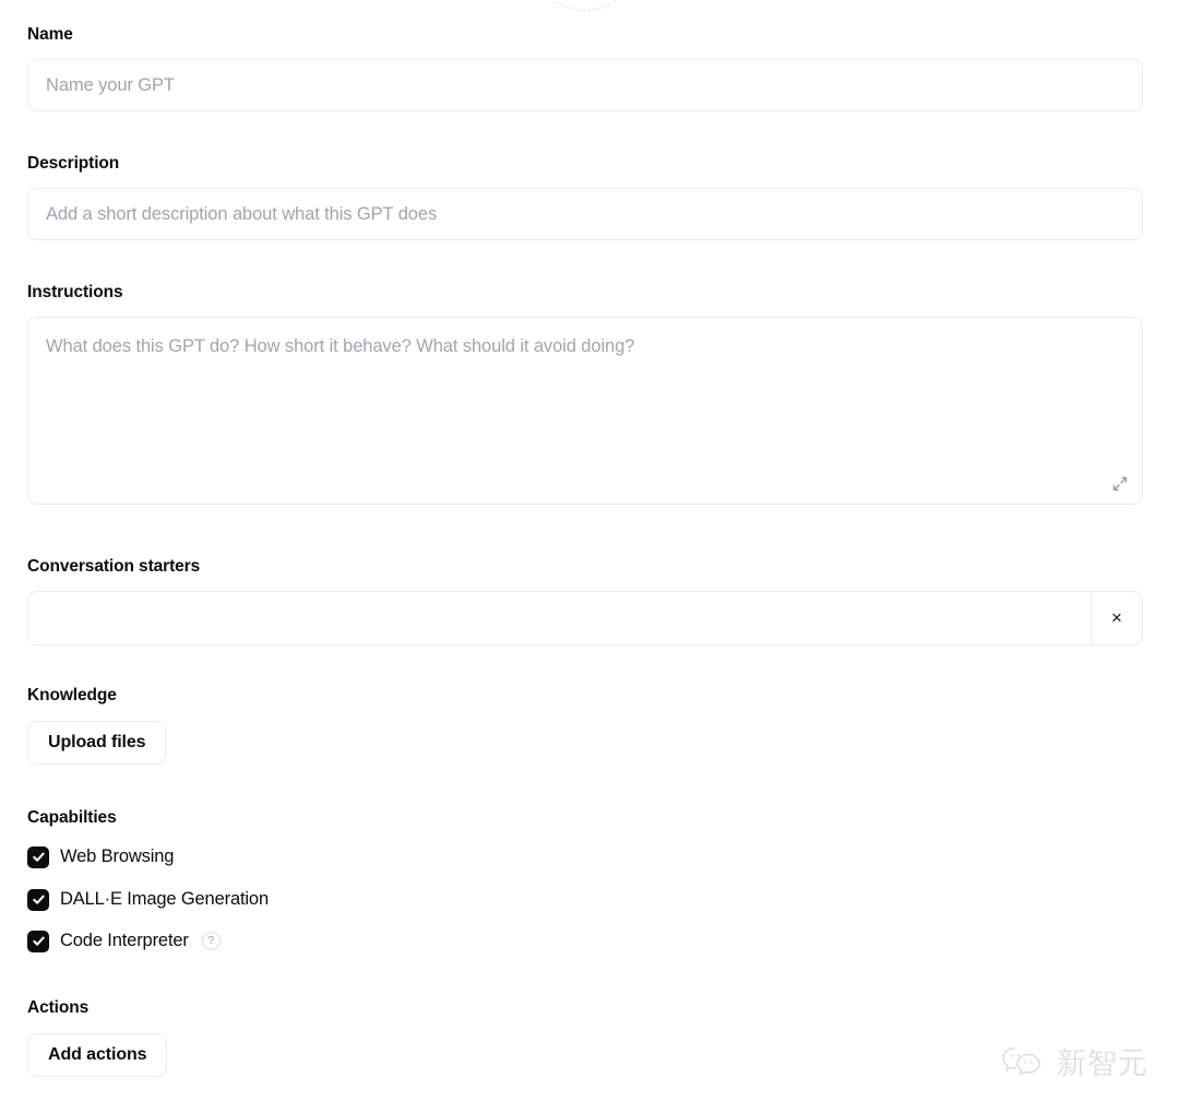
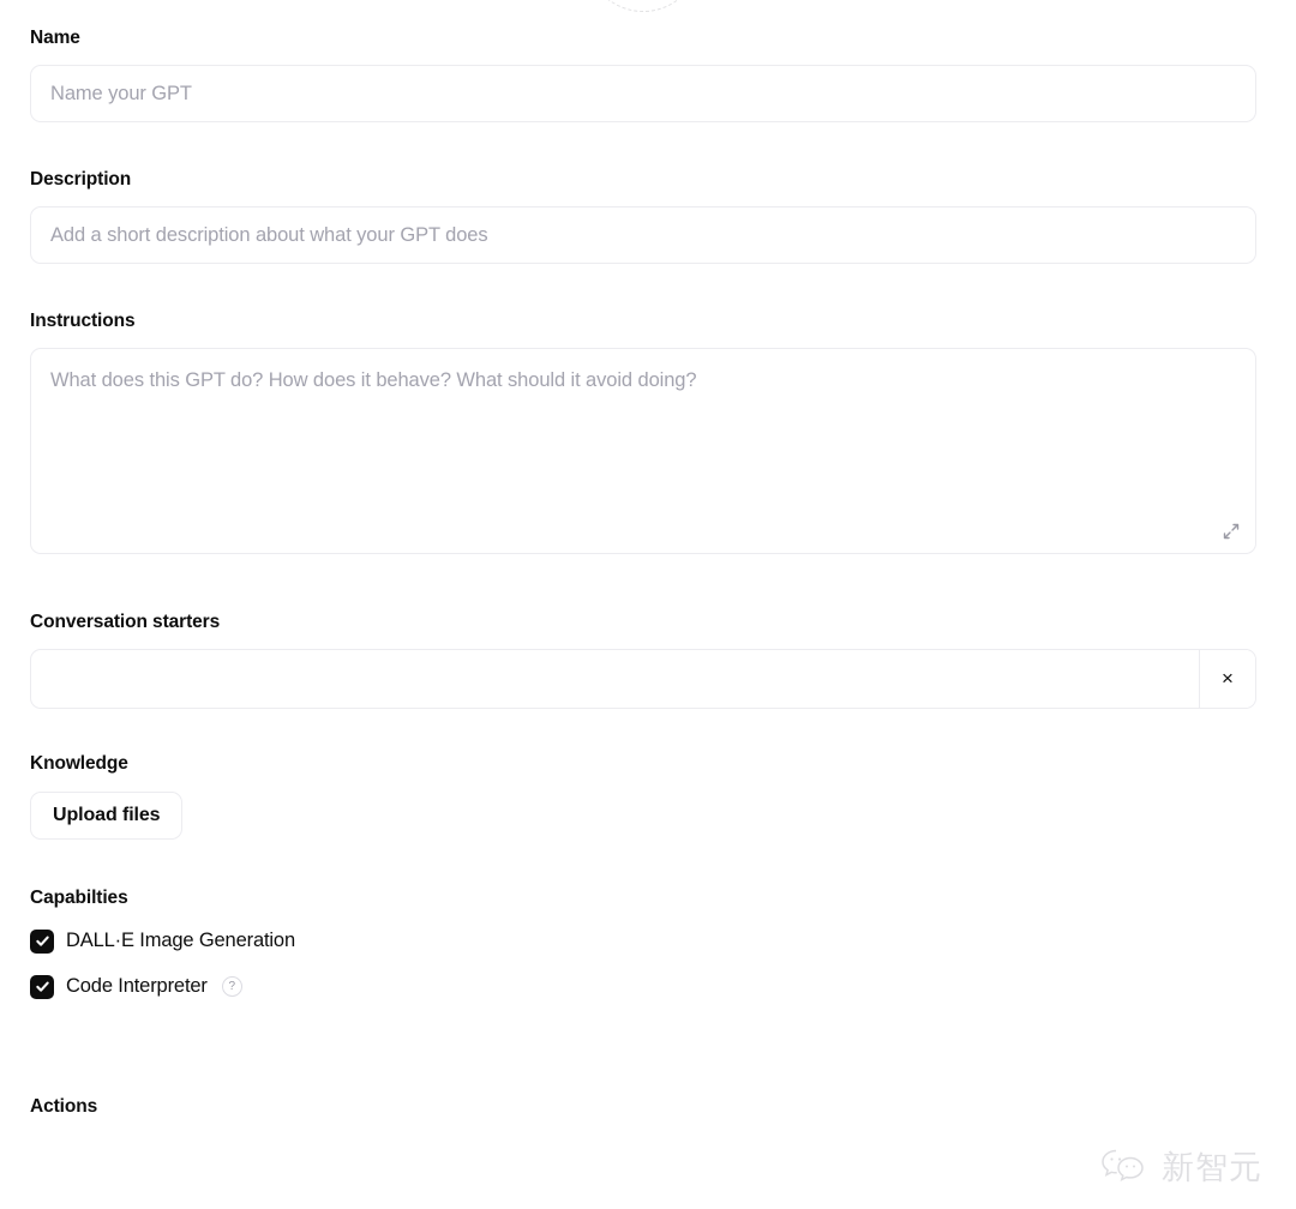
  Name
  Name your GPT
  Description
- Add a short description about what this GPT does
+ Add a short description about what your GPT does
  Instructions
- What does this GPT do? How short it behave? What should it avoid doing?
+ What does this GPT do? How does it behave? What should it avoid doing?
  Conversation starters
  ×
  Knowledge
  Upload files
  Capabilties
- Web Browsing
  DALL·E Image Generation
  Code Interpreter
  ?
  Actions
- Add actions
  新智元
